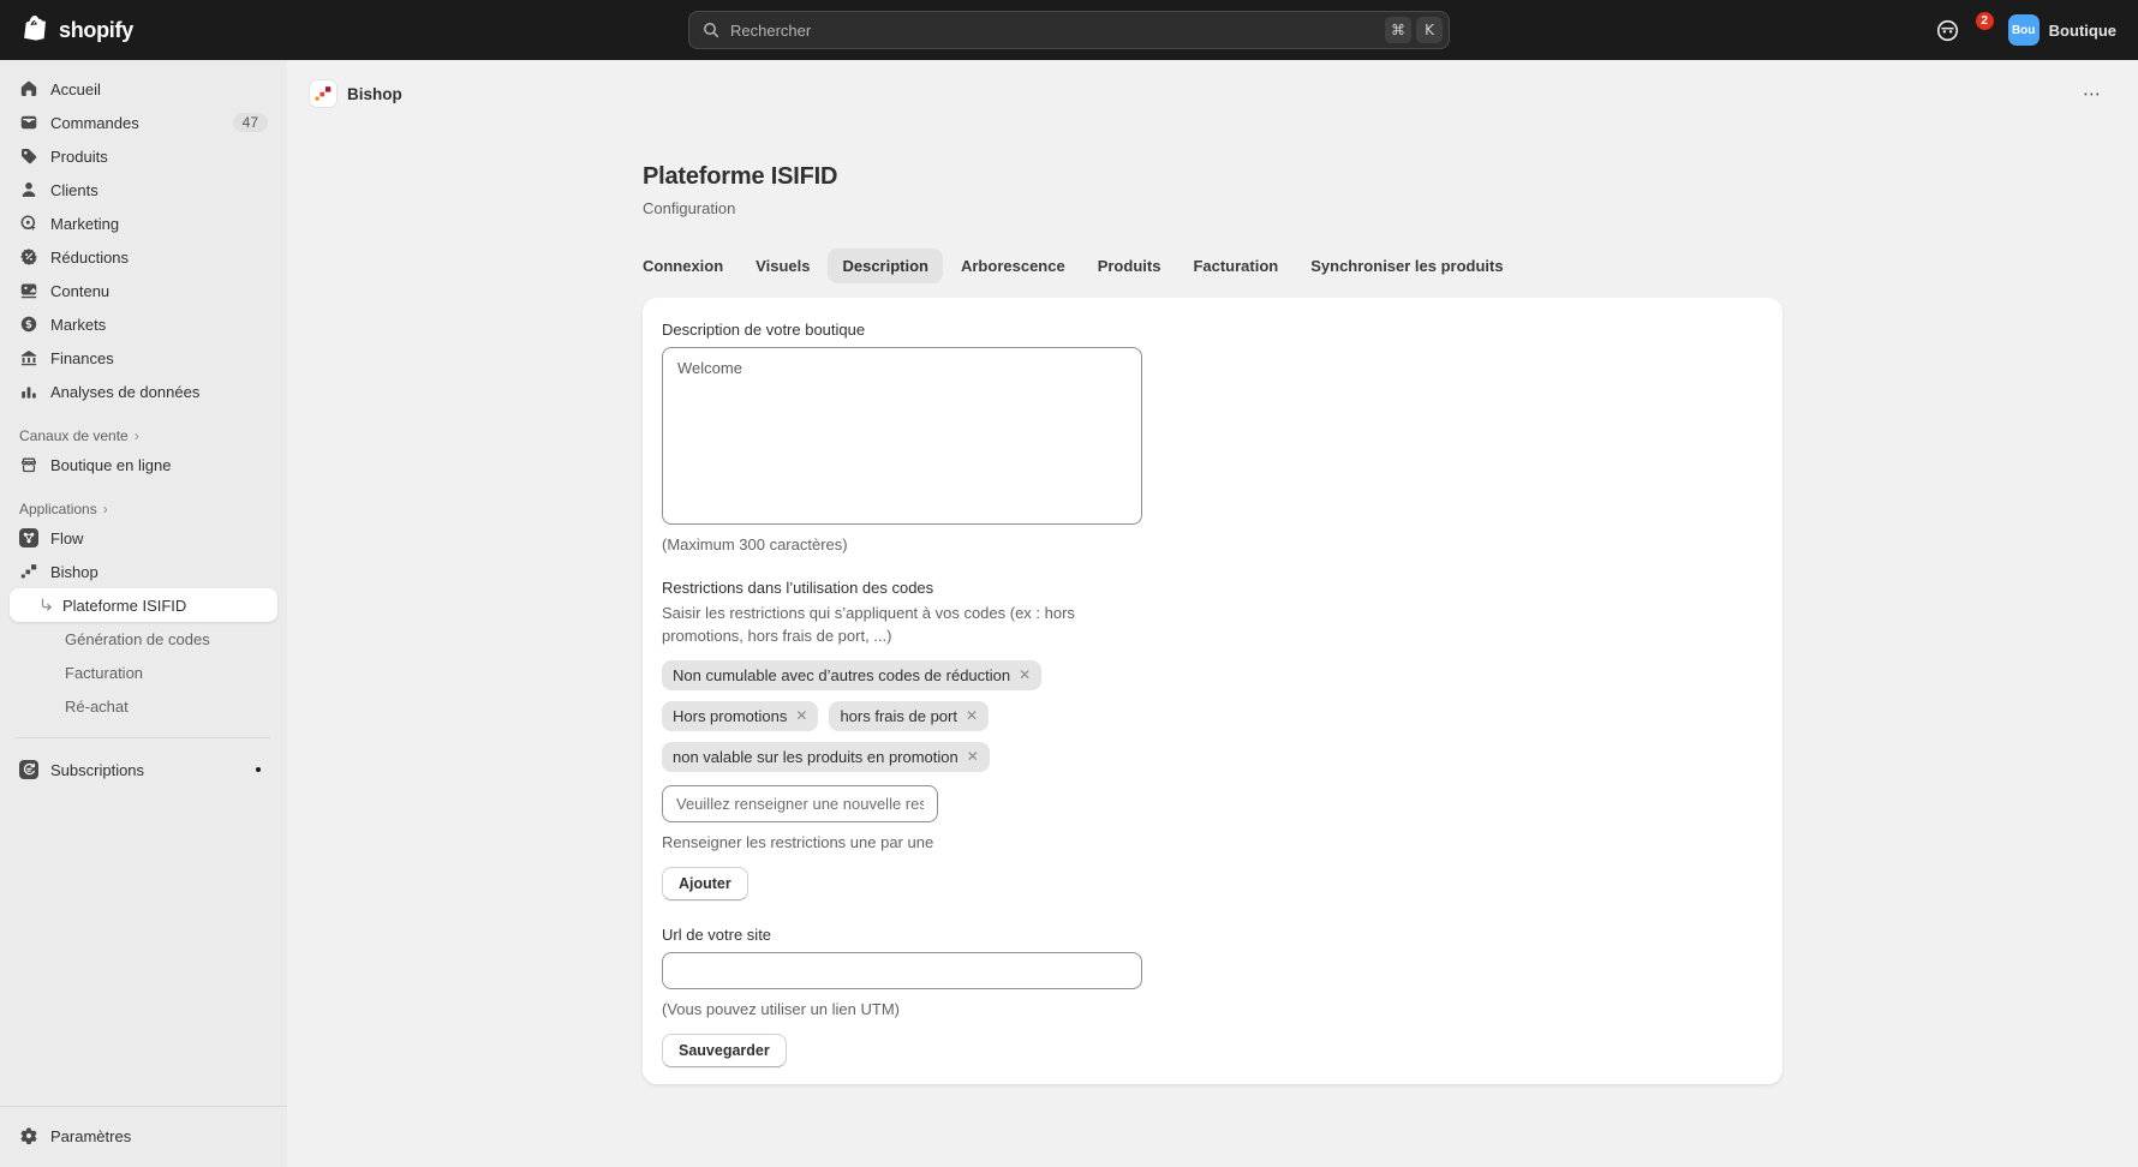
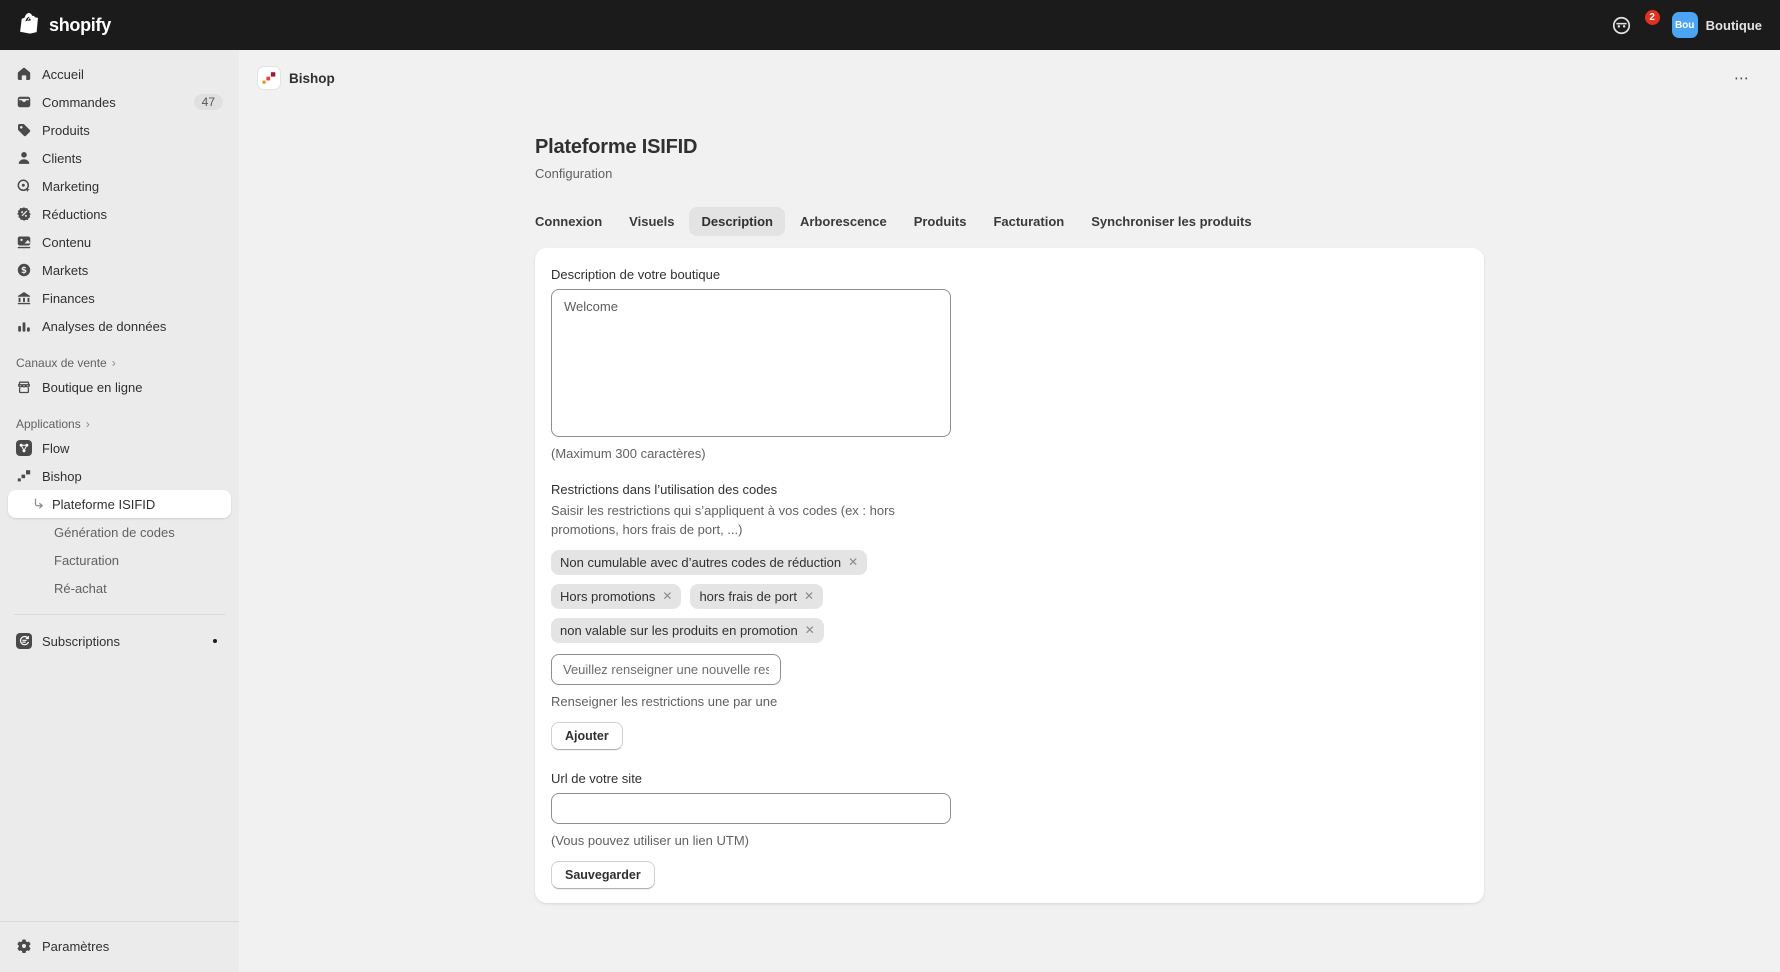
  shopify
- Rechercher
- ⌘
- K
  2
  Bou
  Boutique
  Accueil
  Commandes
  47
  Produits
  Clients
  Marketing
  Réductions
  Contenu
  $
  Markets
  Finances
  Analyses de données
  Canaux de vente
  ›
  Boutique en ligne
  Applications
  ›
  Flow
  Bishop
  Plateforme ISIFID
  Génération de codes
  Facturation
  Ré-achat
  Subscriptions
  Paramètres
  Bishop
  ⋯
  Plateforme ISIFID
  Configuration
  Connexion
  Visuels
  Description
  Arborescence
  Produits
  Facturation
  Synchroniser les produits
  Description de votre boutique
  Welcome
  (Maximum 300 caractères)
  Restrictions dans l’utilisation des codes
  Saisir les restrictions qui s’appliquent à vos codes (ex : hors promotions, hors frais de port, ...)
  Non cumulable avec d’autres codes de réduction
  ✕
  Hors promotions
  ✕
  hors frais de port
  ✕
  non valable sur les produits en promotion
  ✕
  Veuillez renseigner une nouvelle res
  Renseigner les restrictions une par une
  Ajouter
  Url de votre site
  (Vous pouvez utiliser un lien UTM)
  Sauvegarder
